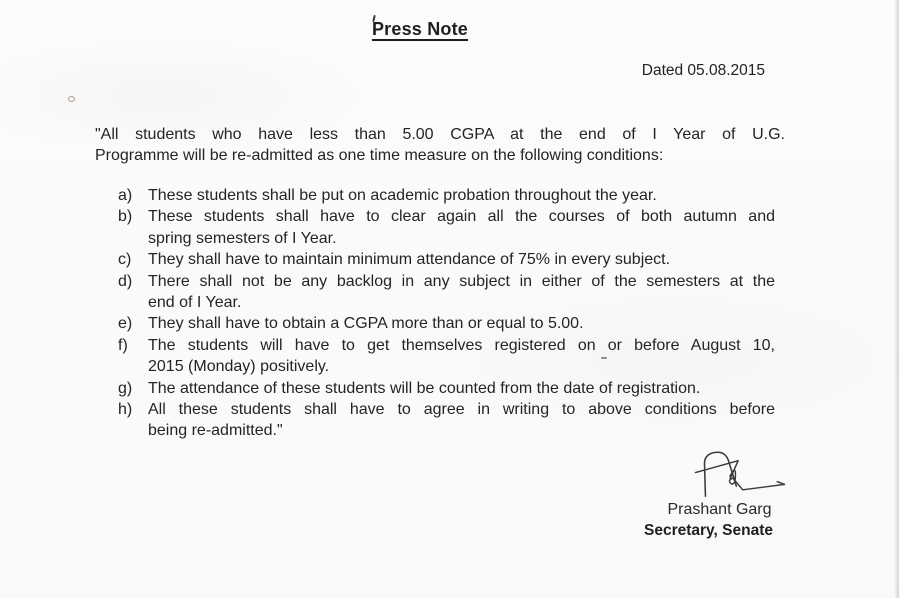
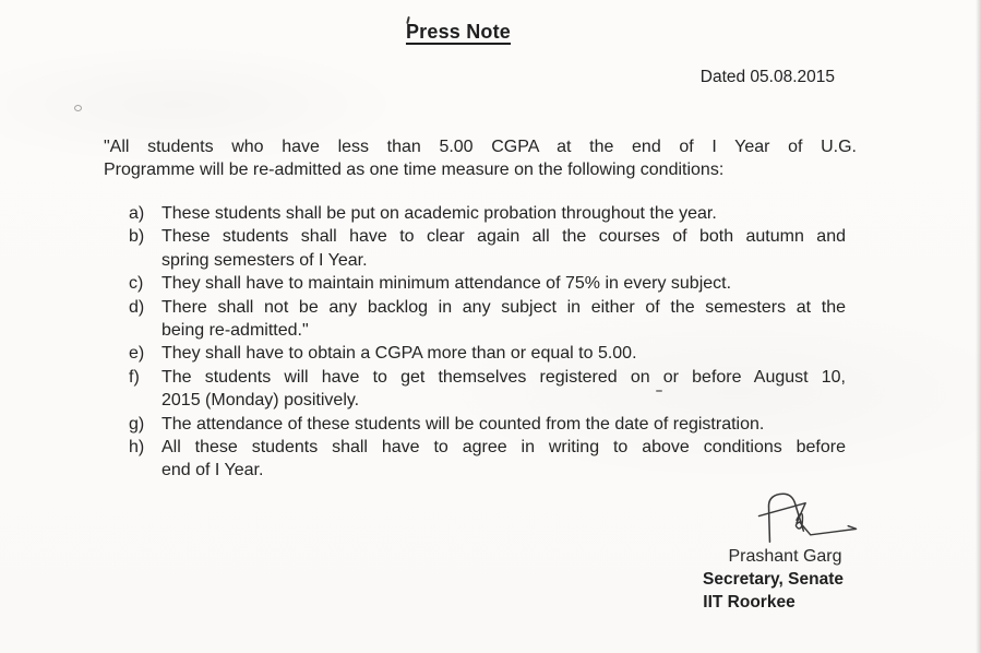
  Press Note
  Dated 05.08.2015
  "All students who have less than 5.00 CGPA at the end of I Year of U.G.
  Programme will be re-admitted as one time measure on the following conditions:
  a)
  These students shall be put on academic probation throughout the year.
  b)
  These students shall have to clear again all the courses of both autumn and
  spring semesters of I Year.
  c)
  They shall have to maintain minimum attendance of 75% in every subject.
  d)
  There shall not be any backlog in any subject in either of the semesters at the
- end of I Year.
+ being re-admitted."
  e)
  They shall have to obtain a CGPA more than or equal to 5.00.
  f)
  The students will have to get themselves registered on or before August 10,
  2015 (Monday) positively.
  g)
  The attendance of these students will be counted from the date of registration.
  h)
  All these students shall have to agree in writing to above conditions before
- being re-admitted."
+ end of I Year.
  Prashant Garg
  Secretary, Senate
+ IIT Roorkee
